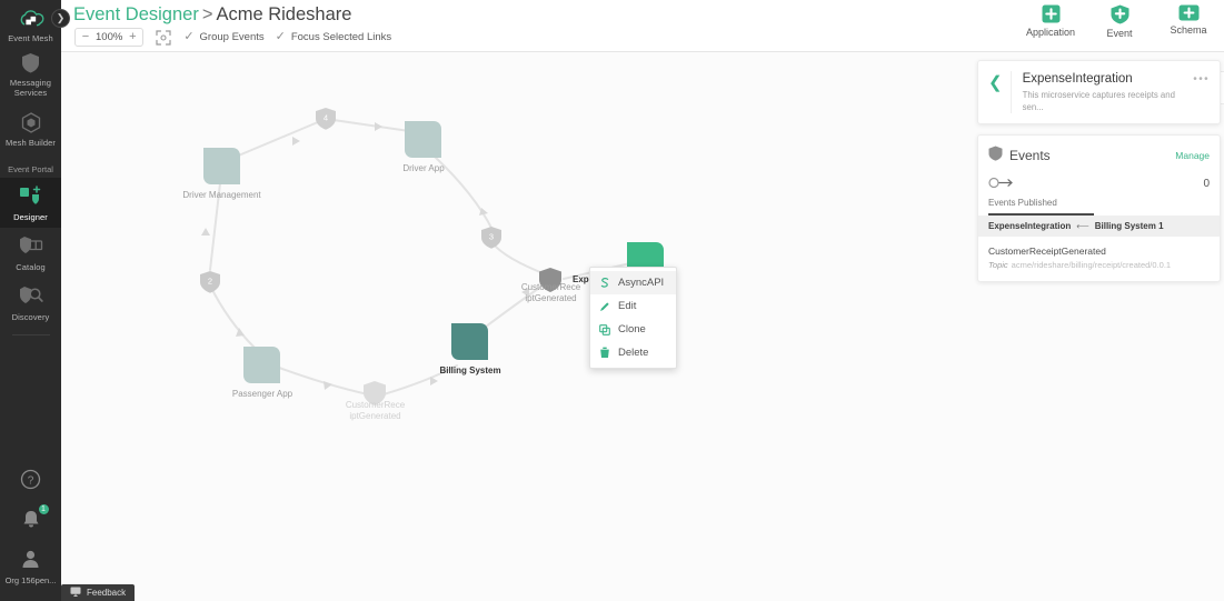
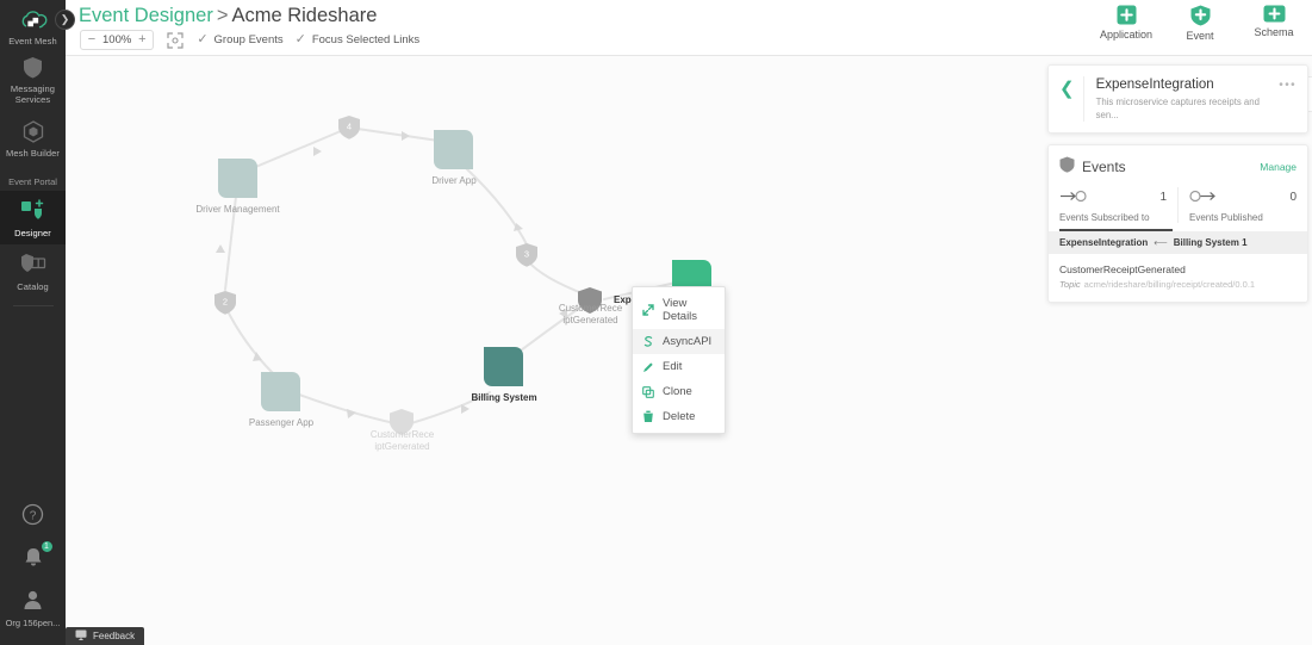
  Event Mesh
  Messaging Services
  Mesh Builder
  Event Portal
  Designer
  Catalog
- Discovery
  ?
  Org 156pen...
  ❯
  Event Designer > Acme Rideshare
  −
  100%
  +
  ✓
  Group Events
  ✓
  Focus Selected Links
  Application
  Event
  Schema
  Driver Management
  Driver App
  Passenger App
  Billing System
  CustomerRece
  iptGenerated
  CustomerRece
  iptGenerated
  4
  3
  2
+ View Details
  AsyncAPI
  Edit
  Clone
  Delete
  ❮
  ExpenseIntegration
  This microservice captures receipts and sen...
  •••
  Events
  Manage
+ 1
+ Events Subscribed to
  0
  Events Published
  ExpenseIntegration
  ⟵
  Billing System 1
  CustomerReceiptGenerated
  Topic acme/rideshare/billing/receipt/created/0.0.1
  Feedback
